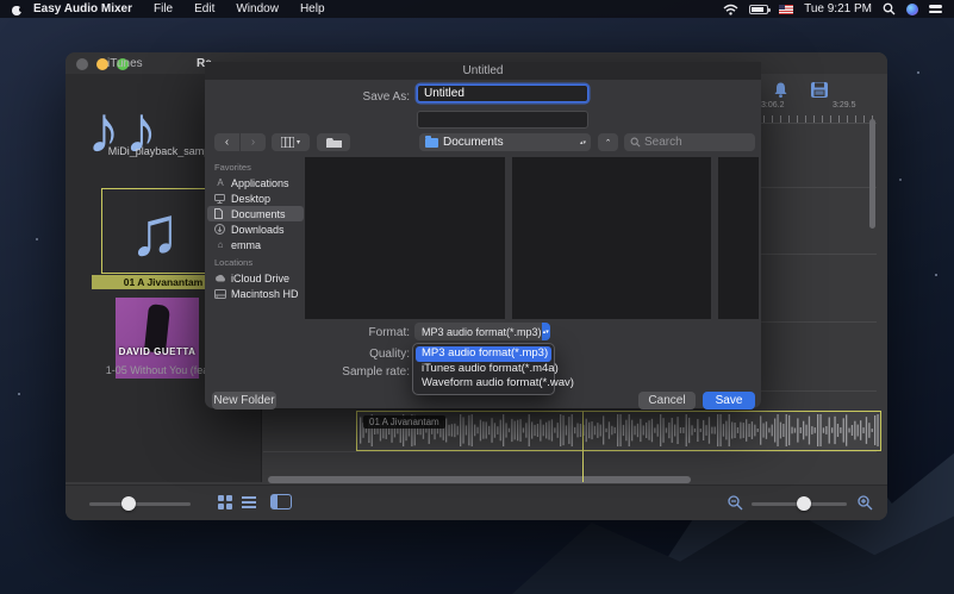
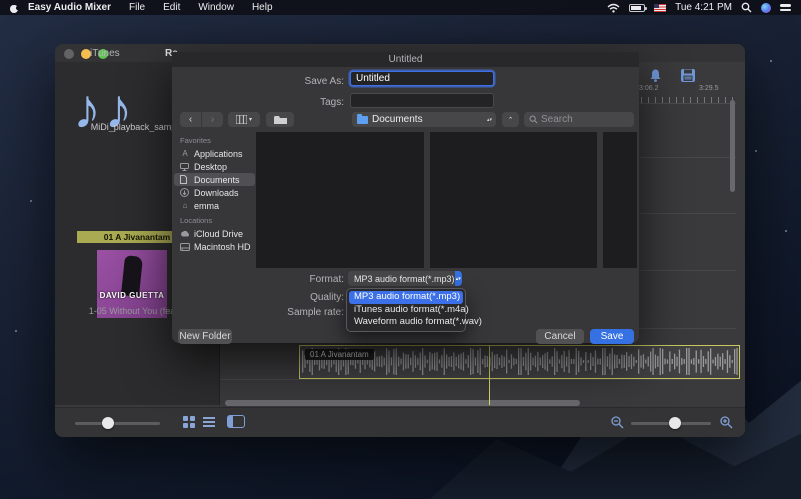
  Easy Audio Mixer
  File
  Edit
  Window
  Help
- Tue 9:21 PM
+ Tue 4:21 PM
  iTunes
  ♪ ♪
  MiDi_playback_sam
- ♫
  01 A Jivanantam
  DAVID GUETTA
  1-05 Without You (fe
  01 A Jivanantam
  Untitled
  Save As:
  Untitled
+ Tags:
  ‹
  ›
  Documents
  Search
  Favorites
  A
  Applications
  Desktop
  Documents
  Downloads
  ⌂
  emma
  Locations
  iCloud Drive
  Macintosh HD
  Format:
  MP3 audio format(*.mp3)
  Quality:
  Sample rate:
  MP3 audio format(*.mp3)
  iTunes audio format(*.m4a)
  Waveform audio format(*.wav)
  New Folder
  Cancel
  Save
